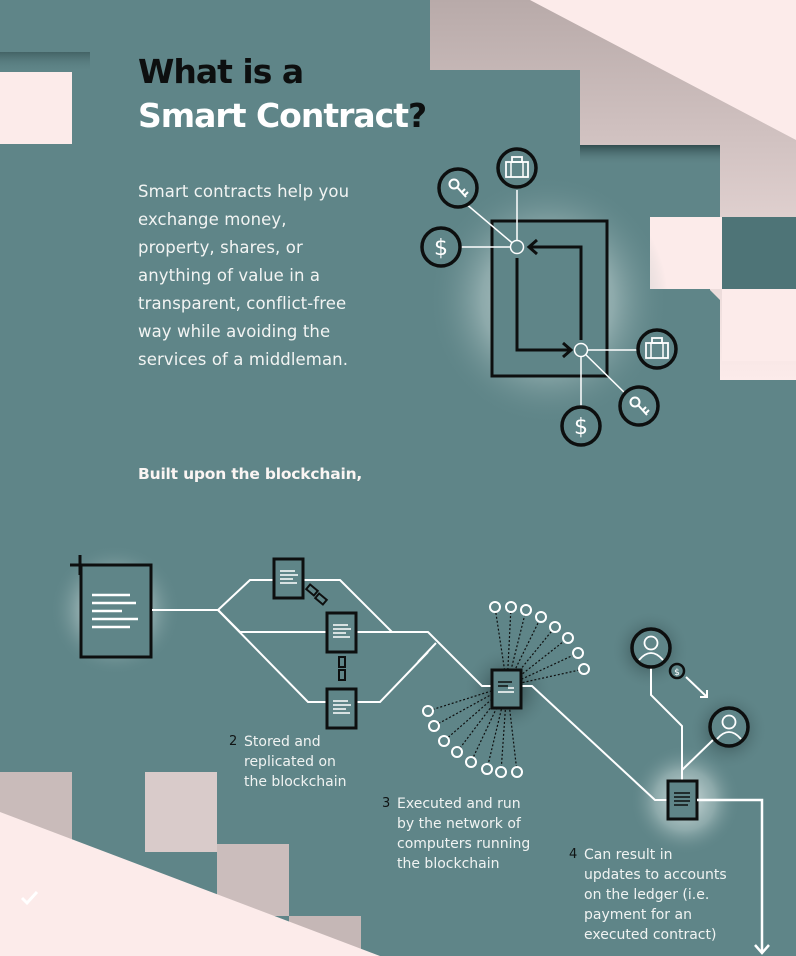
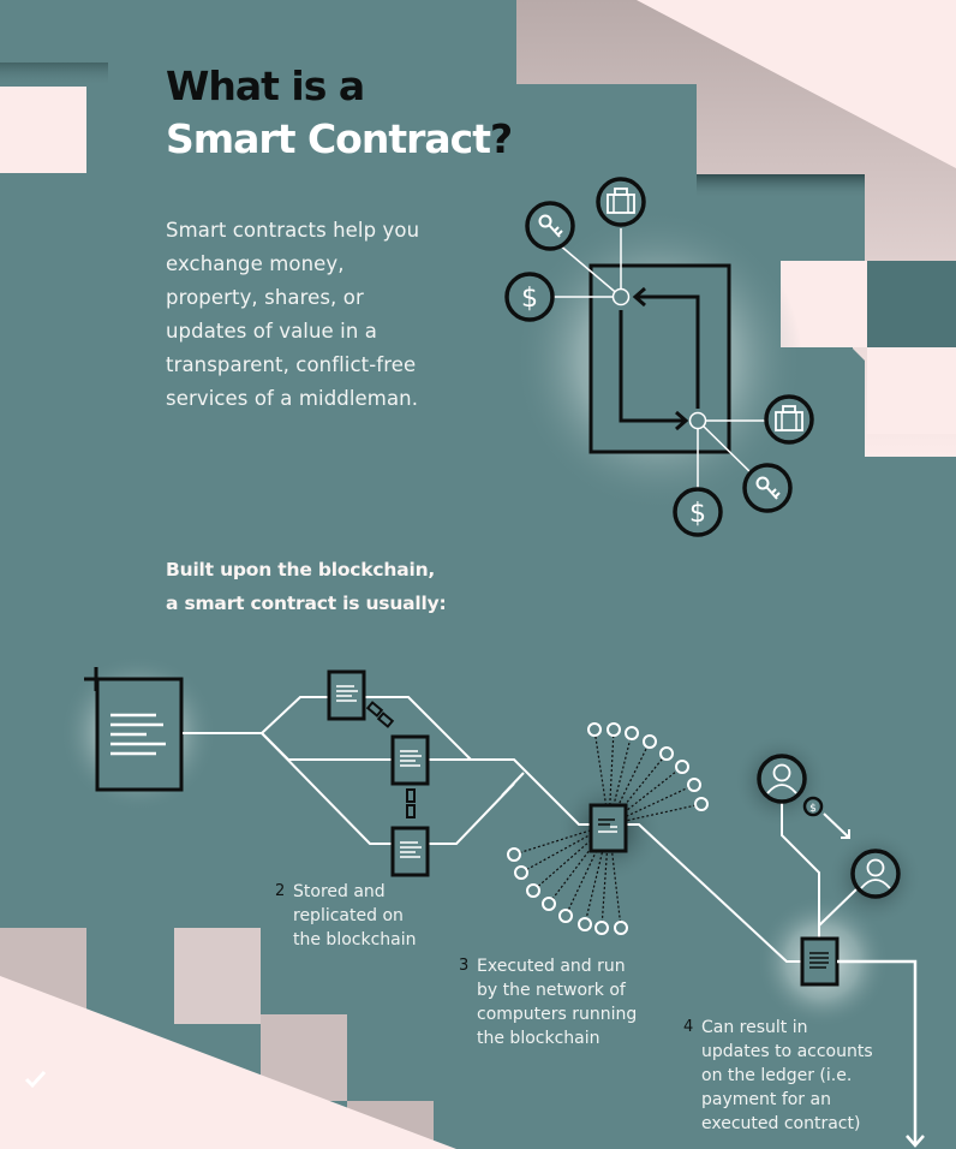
  $
  $
  $
  What is a
  Smart Contract?
  Smart contracts help you
  exchange money,
  property, shares, or
- anything of value in a
+ updates of value in a
  transparent, conflict-free
- way while avoiding the
  services of a middleman.
  Built upon the blockchain,
+ a smart contract is usually:
  2
  Stored and
  replicated on
  the blockchain
  3
  Executed and run
  by the network of
  computers running
  the blockchain
  4
  Can result in
  updates to accounts
  on the ledger (i.e.
  payment for an
  executed contract)
